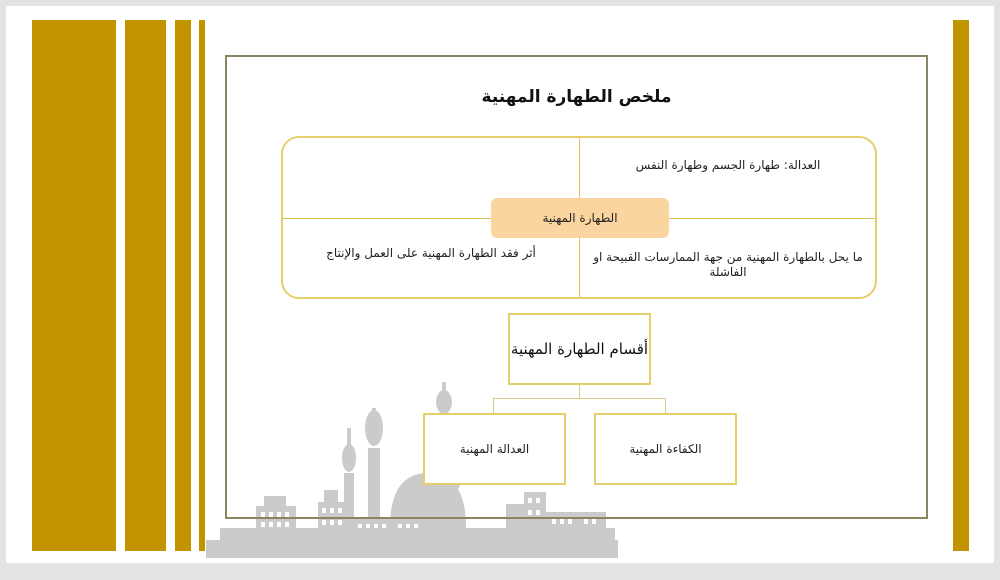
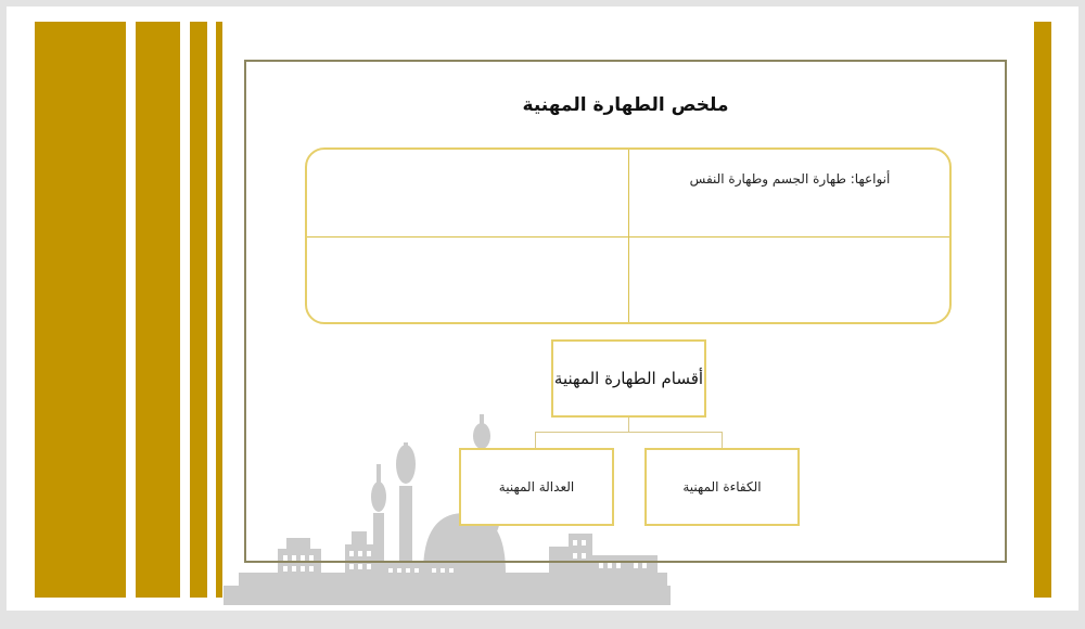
  ملخص الطهارة المهنية
- العدالة: طهارة الجسم وطهارة النفس
+ أنواعها: طهارة الجسم وطهارة النفس
- أثر فقد الطهارة المهنية على العمل والإنتاج
- ما يحل بالطهارة المهنية من جهة الممارسات القبيحة او الفاشلة
- الطهارة المهنية
  أقسام الطهارة المهنية
  الكفاءة المهنية
  العدالة المهنية
